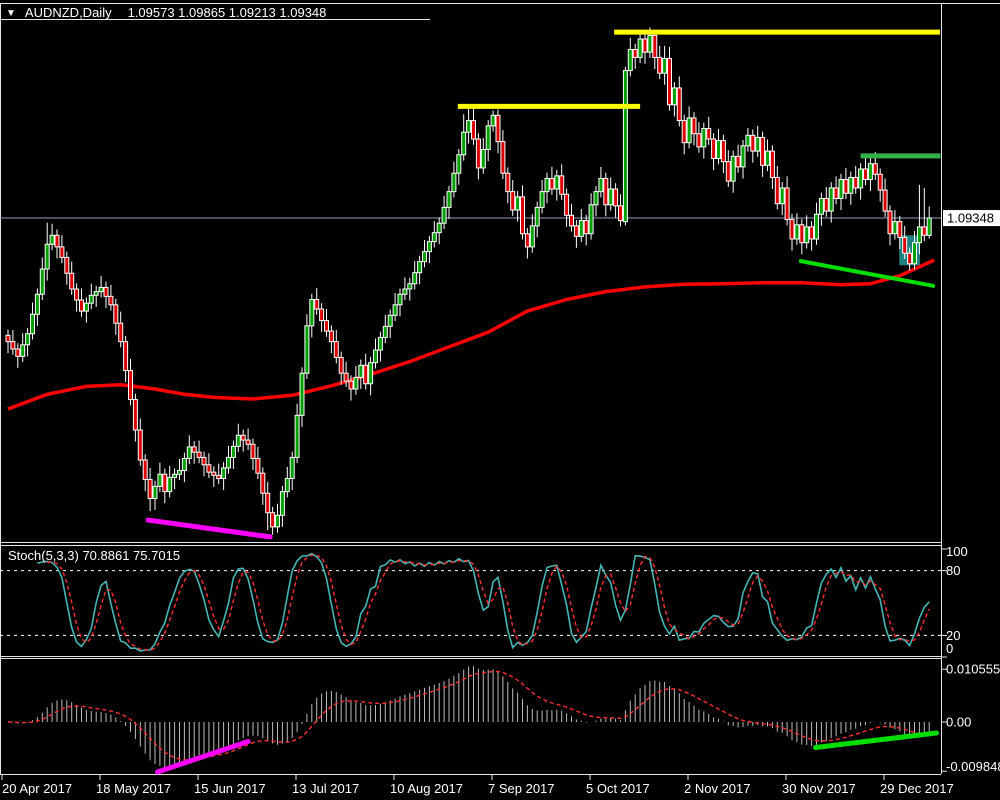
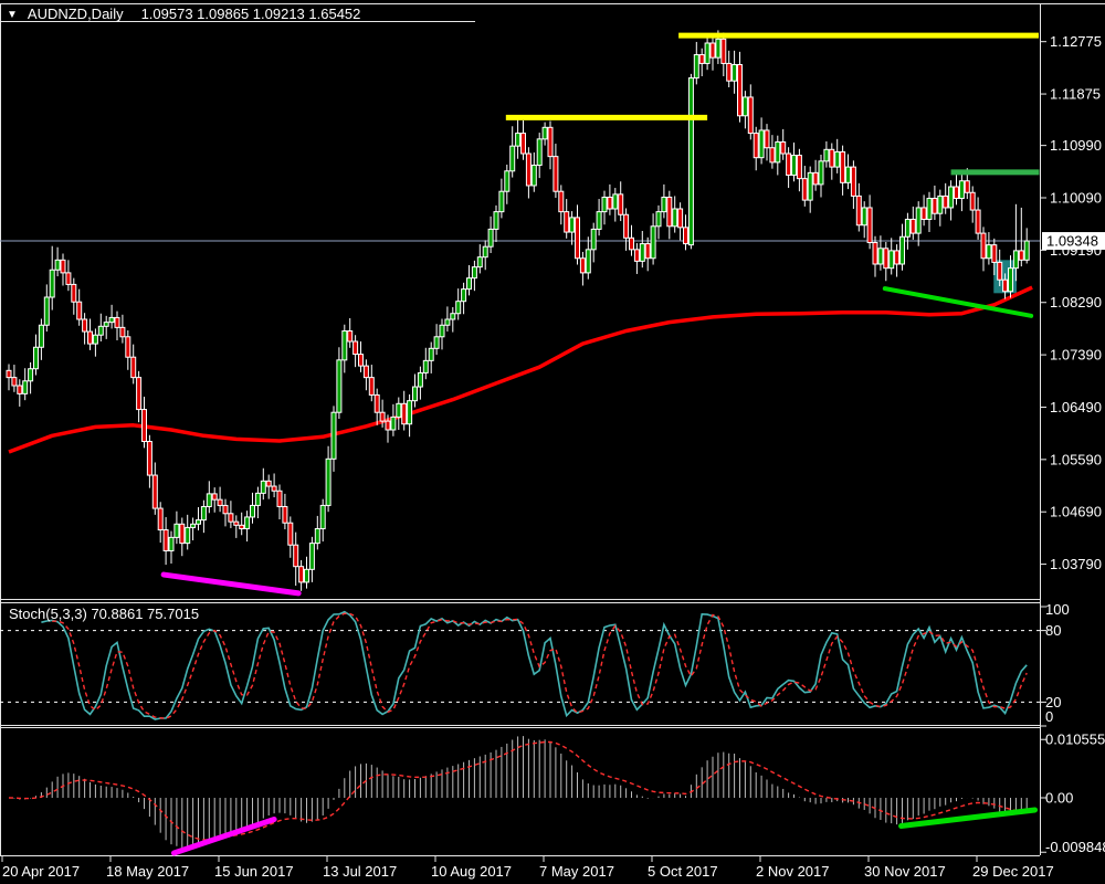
+ 1.12775
+ 1.11875
+ 1.10990
+ 1.10090
+ 1.09190
+ 1.08290
+ 1.07390
+ 1.06490
+ 1.05590
+ 1.04690
+ 1.03790
  1.09348
  100
  80
  20
  0
  0.010555
  0.00
  -0.00984
  20 Apr 2017
  18 May 2017
  15 Jun 2017
  13 Jul 2017
  10 Aug 2017
- 7 Sep 2017
+ 7 May 2017
  5 Oct 2017
  2 Nov 2017
  30 Nov 2017
  29 Dec 2017
- ▼ AUDNZD,Daily 1.09573 1.09865 1.09213 1.09348
+ ▼ AUDNZD,Daily 1.09573 1.09865 1.09213 1.65452
  Stoch(5,3,3) 70.8861 75.7015
